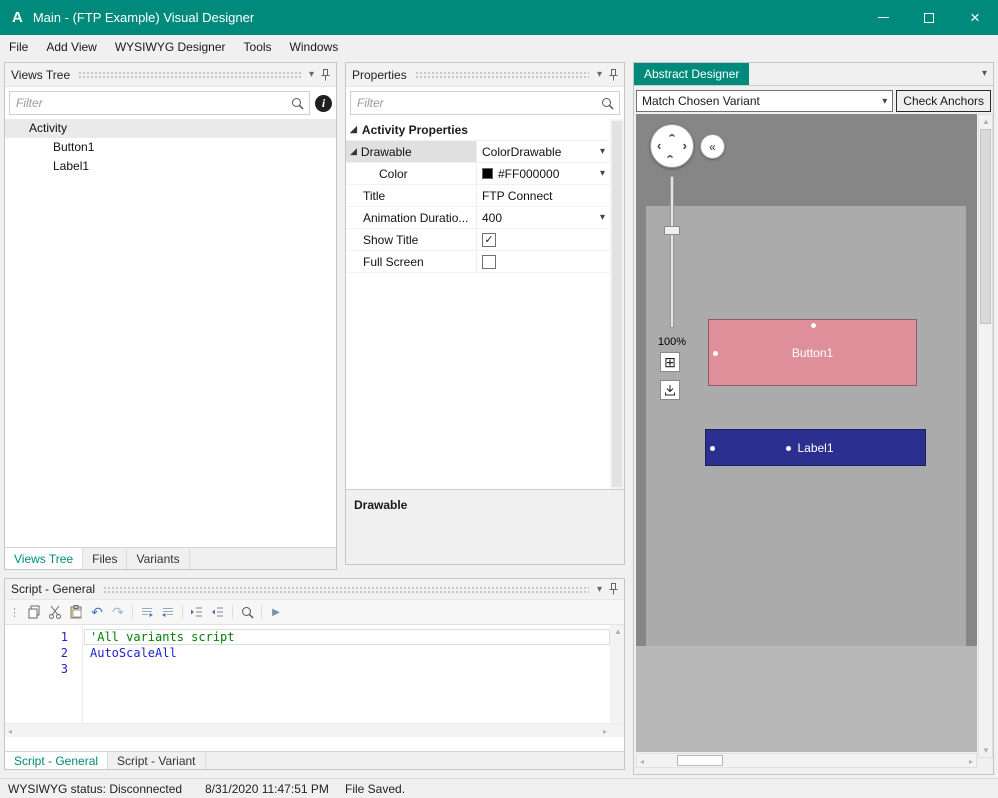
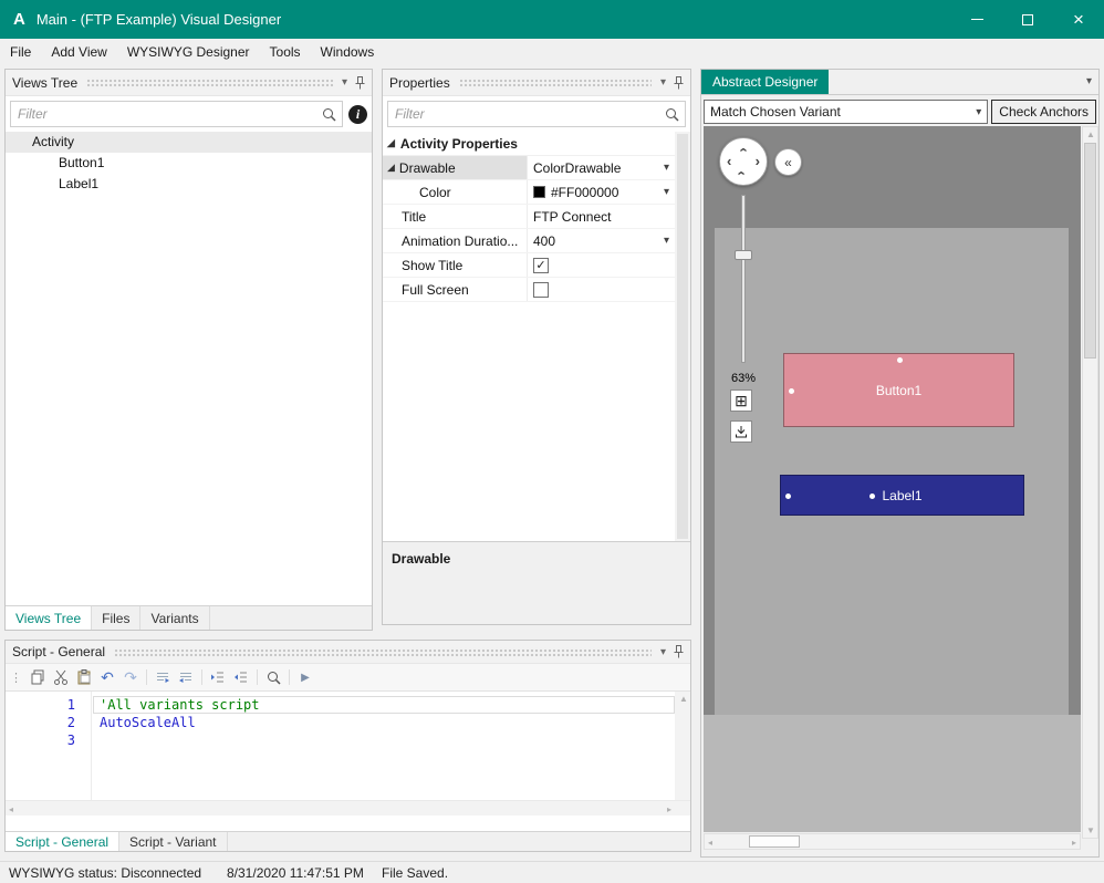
  A
  Main - (FTP Example) Visual Designer
  ×
  File
  Add View
  WYSIWYG Designer
  Tools
  Windows
  Views Tree
  ▾
  Filter
  i
  Activity
  Button1
  Label1
  Views Tree
  Files
  Variants
  Properties
  ▾
  Filter
  ◢
  Activity Properties
  ◢
  Drawable
  ColorDrawable
  ▾
  Color
  #FF000000
  ▾
  Title
  FTP Connect
  Animation Duratio...
  400
  ▾
  Show Title
  ✓
  Full Screen
  Drawable
  Script - General
  ▾
  ⋮
  ↶
  ↷
  ▶
  1
  2
  3
  'All variants script
  AutoScaleAll
  ▲
  ◂
  ▸
  Script - General
  Script - Variant
  Abstract Designer
  ▾
  Match Chosen Variant
  ▾
  Check Anchors
  Button1
  Label1
  ‹
  ›
  «
- 100%
+ 63%
  ⊞
  ▲
  ▼
  ◂
  ▸
  WYSIWYG status: Disconnected
  8/31/2020 11:47:51 PM
  File Saved.
